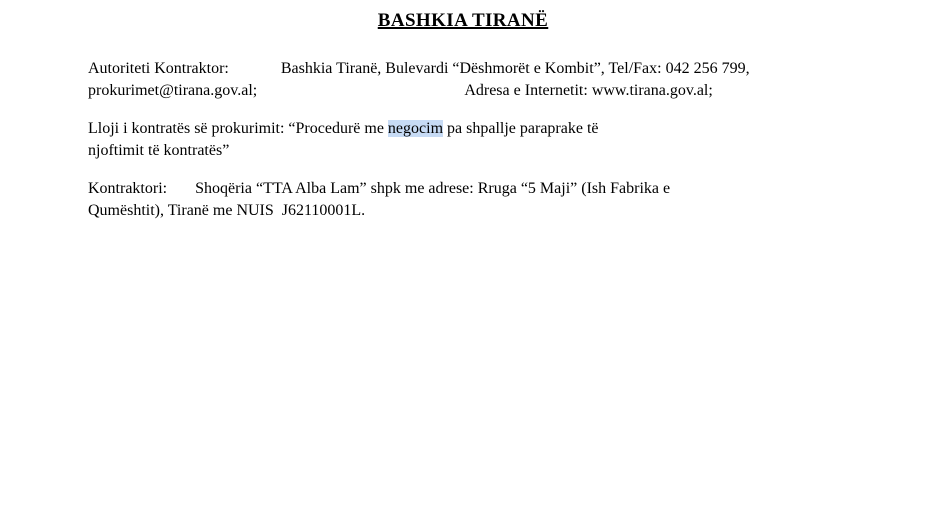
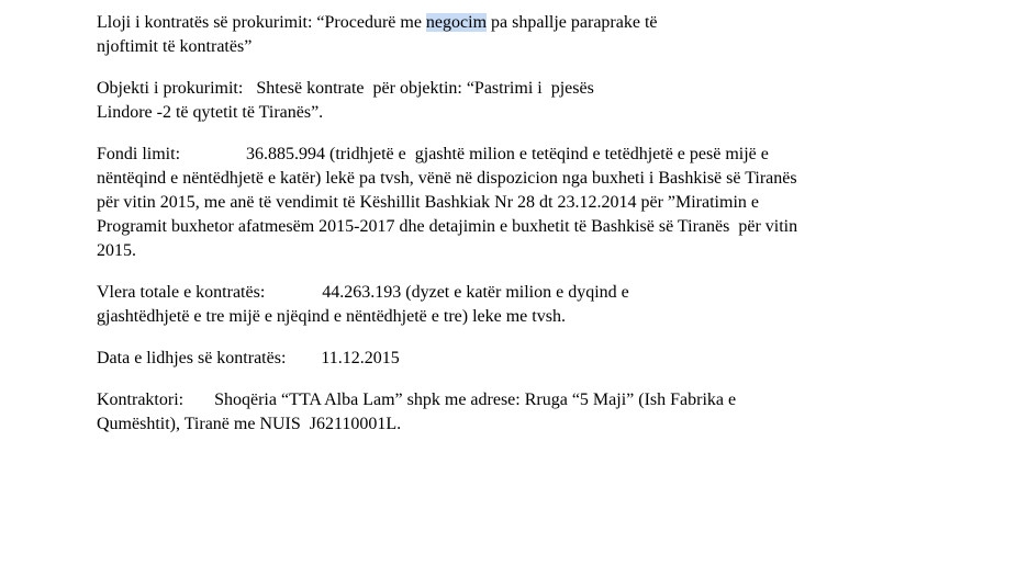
- BASHKIA TIRANË
- Autoriteti Kontraktor: Bashkia Tiranë, Bulevardi “Dëshmorët e Kombit”, Tel/Fax: 042 256 799,
- prokurimet@tirana.gov.al; Adresa e Internetit: www.tirana.gov.al;
  Lloji i kontratës së prokurimit: “Procedurë me negocim pa shpallje paraprake të
  njoftimit të kontratës”
+ Objekti i prokurimit: Shtesë kontrate për objektin: “Pastrimi i pjesës
+ Lindore -2 të qytetit të Tiranës”.
+ Fondi limit: 36.885.994 (tridhjetë e gjashtë milion e tetëqind e tetëdhjetë e pesë mijë e
+ nëntëqind e nëntëdhjetë e katër) lekë pa tvsh, vënë në dispozicion nga buxheti i Bashkisë së Tiranës
+ për vitin 2015, me anë të vendimit të Këshillit Bashkiak Nr 28 dt 23.12.2014 për ”Miratimin e
+ Programit buxhetor afatmesëm 2015-2017 dhe detajimin e buxhetit të Bashkisë së Tiranës për vitin
+ 2015.
+ Vlera totale e kontratës: 44.263.193 (dyzet e katër milion e dyqind e
+ gjashtëdhjetë e tre mijë e njëqind e nëntëdhjetë e tre) leke me tvsh.
+ Data e lidhjes së kontratës: 11.12.2015
  Kontraktori: Shoqëria “TTA Alba Lam” shpk me adrese: Rruga “5 Maji” (Ish Fabrika e
  Qumështit), Tiranë me NUIS J62110001L.
